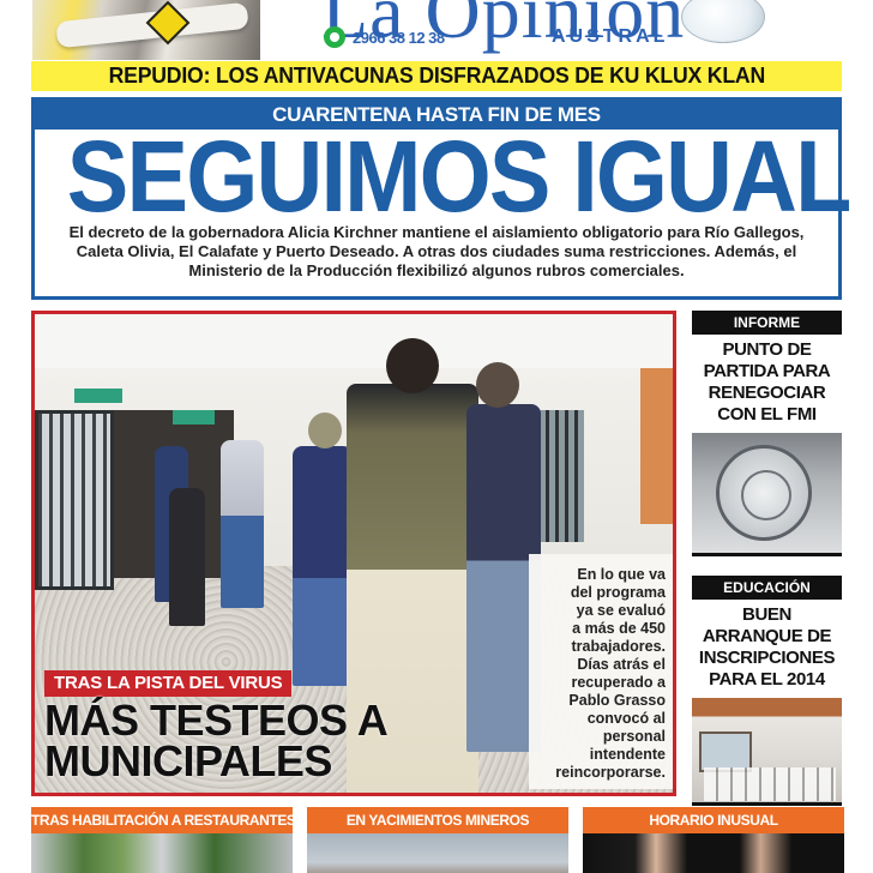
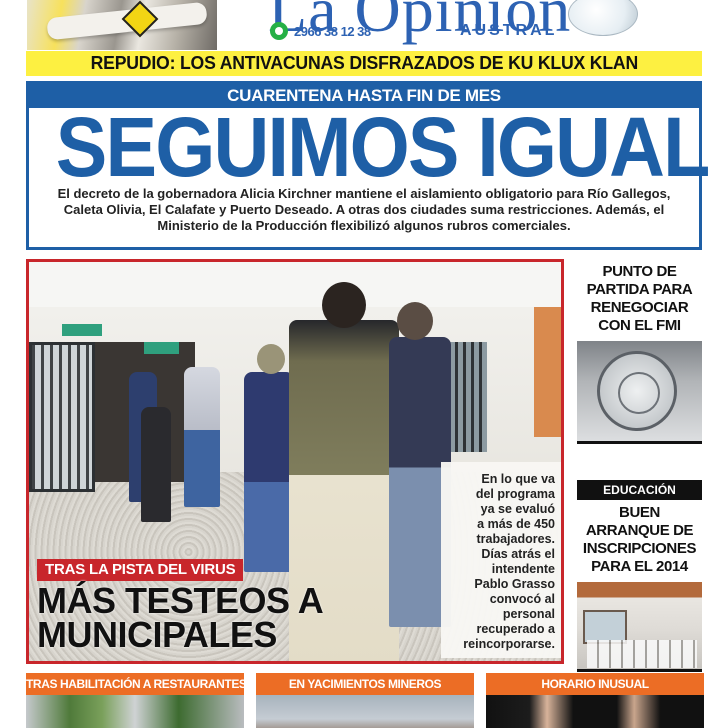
  La Opinión
  AUSTRAL
  2966 38 12 38
  REPUDIO: LOS ANTIVACUNAS DISFRAZADOS DE KU KLUX KLAN
  CUARENTENA HASTA FIN DE MES
  SEGUIMOS IGUAL
  El decreto de la gobernadora Alicia Kirchner mantiene el aislamiento obligatorio para Río Gallegos, Caleta Olivia, El Calafate y Puerto Deseado. A otras dos ciudades suma restricciones. Además, el Ministerio de la Producción flexibilizó algunos rubros comerciales.
  En lo que va
  del programa
  ya se evaluó
  a más de 450
  trabajadores.
  Días atrás el
- recuperado a
+ intendente
  Pablo Grasso
  convocó al
  personal
- intendente
+ recuperado a
  reincorporarse.
  TRAS LA PISTA DEL VIRUS
  MÁS TESTEOS A MUNICIPALES
- INFORME
  PUNTO DE PARTIDA PARA RENEGOCIAR CON EL FMI
  EDUCACIÓN
  BUEN ARRANQUE DE INSCRIPCIONES PARA EL 2014
  TRAS HABILITACIÓN A RESTAURANTES
  EN YACIMIENTOS MINEROS
  HORARIO INUSUAL
